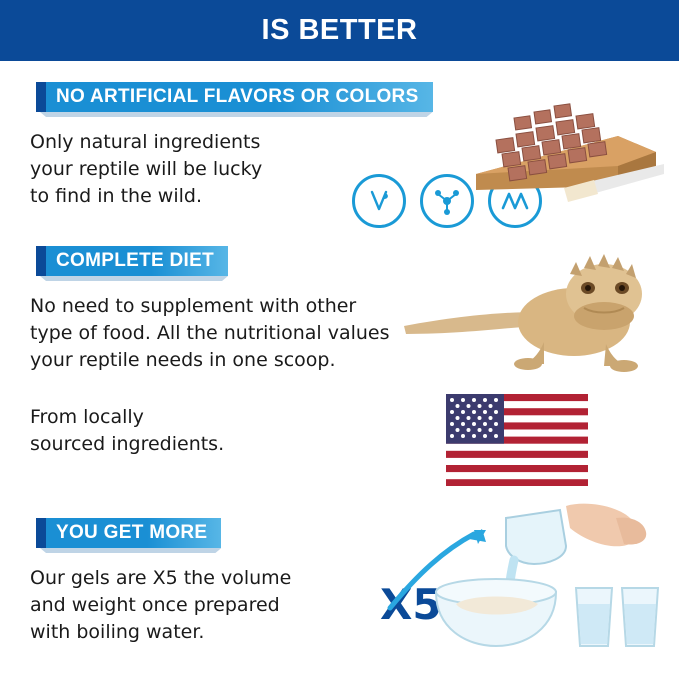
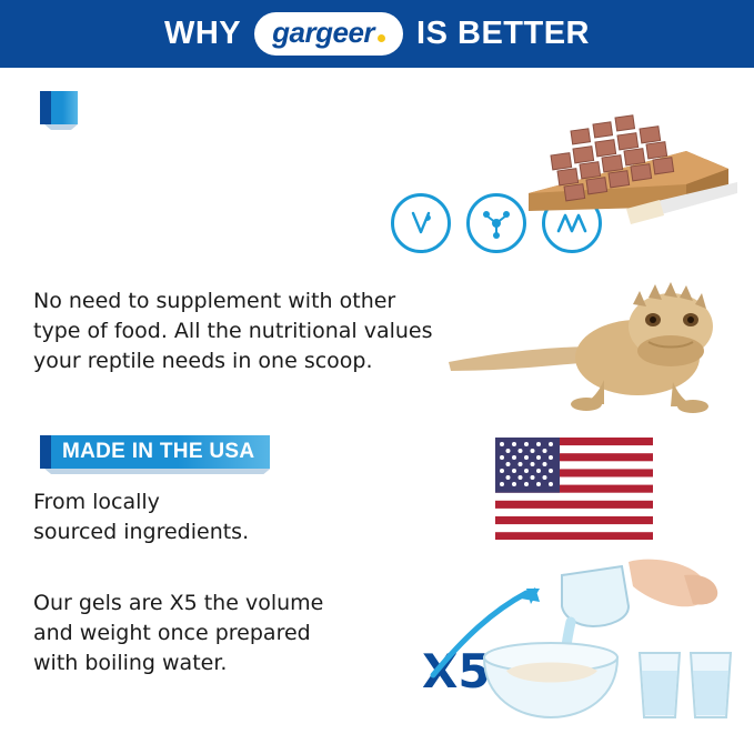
+ WHY
+ gargeer
  IS BETTER
- NO ARTIFICIAL FLAVORS OR COLORS
- Only natural ingredients
- your reptile will be lucky
- to find in the wild.
- COMPLETE DIET
  No need to supplement with other
  type of food. All the nutritional values
  your reptile needs in one scoop.
+ MADE IN THE USA
  From locally
  sourced ingredients.
- YOU GET MORE
  Our gels are X5 the volume
  and weight once prepared
  with boiling water.
  X5
